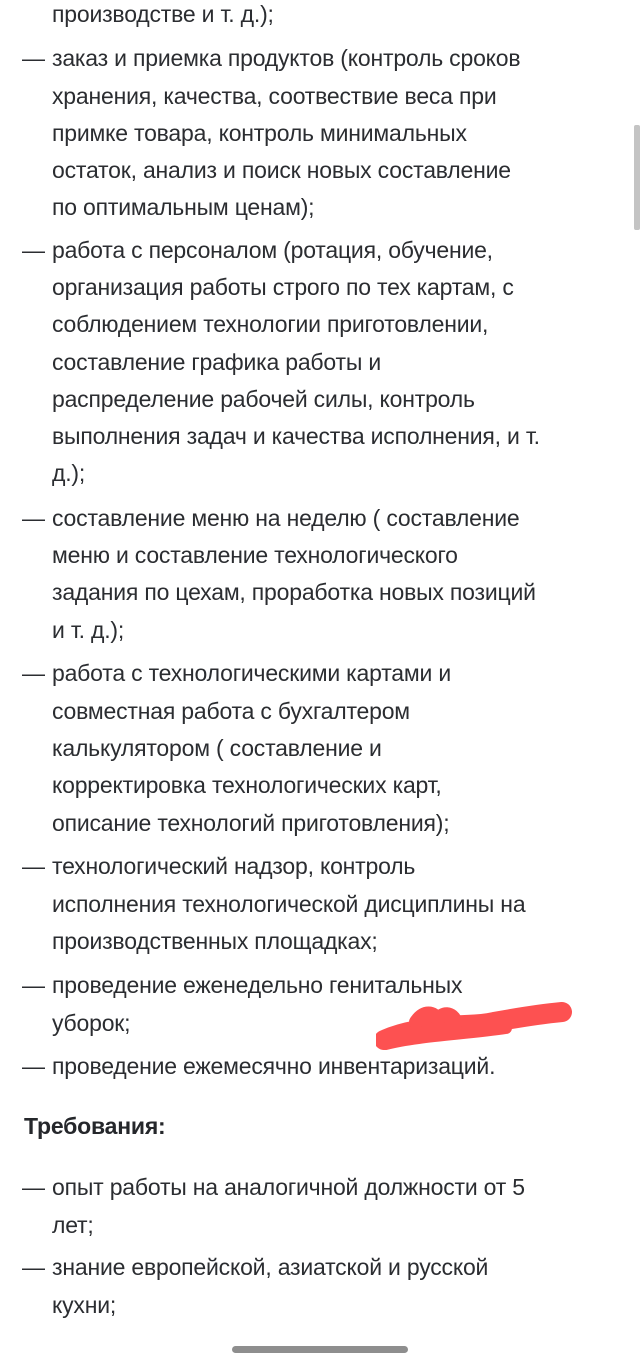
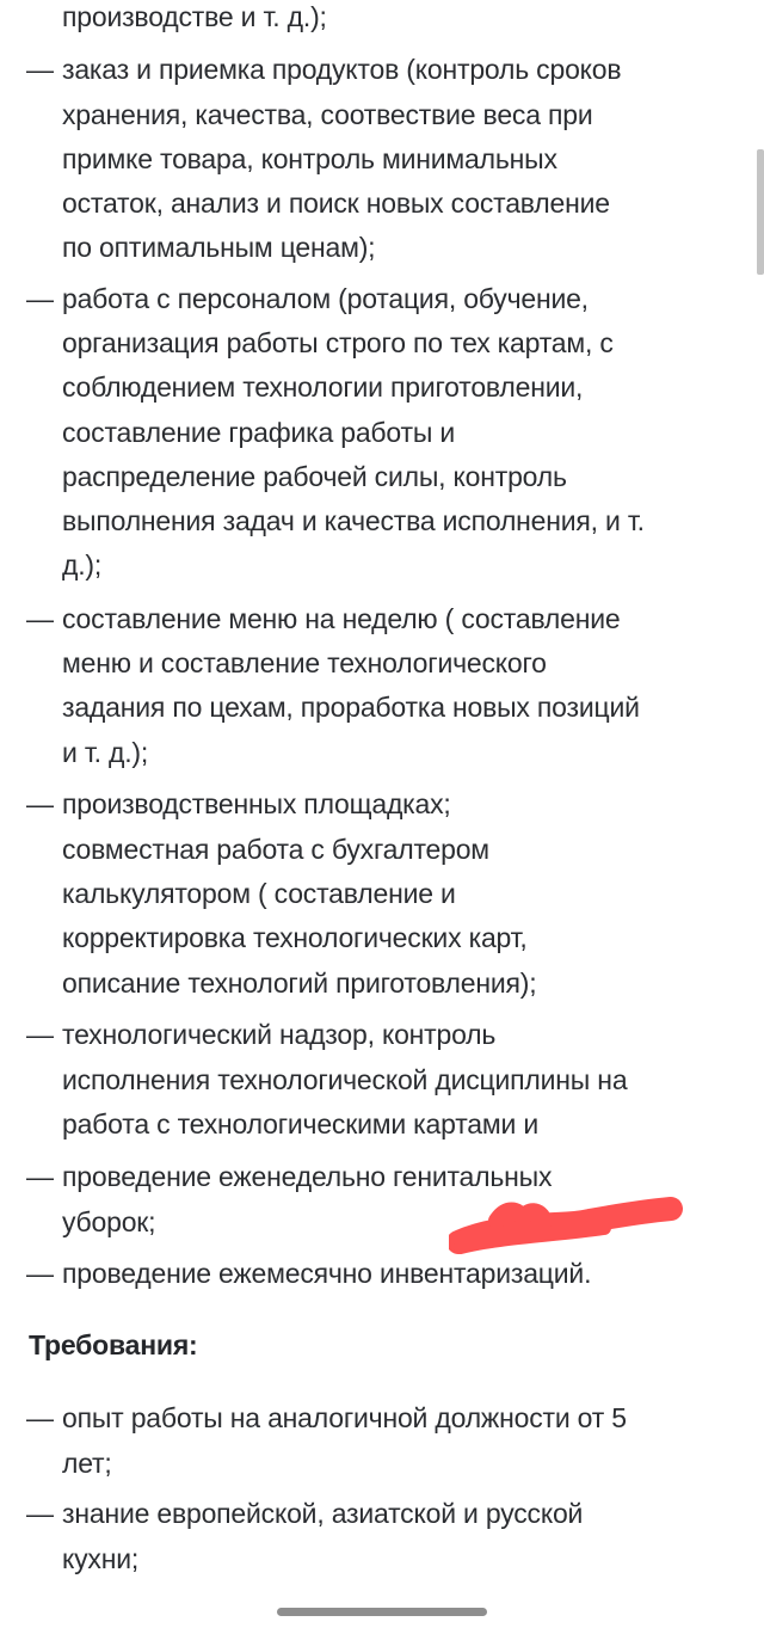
  производстве и т. д.);
  —
  заказ и приемка продуктов (контроль сроков
  хранения, качества, соотвествие веса при
  примке товара, контроль минимальных
  остаток, анализ и поиск новых составление
  по оптимальным ценам);
  —
  работа с персоналом (ротация, обучение,
  организация работы строго по тех картам, с
  соблюдением технологии приготовлении,
  составление графика работы и
  распределение рабочей силы, контроль
  выполнения задач и качества исполнения, и т.
  д.);
  —
  составление меню на неделю ( составление
  меню и составление технологического
  задания по цехам, проработка новых позиций
  и т. д.);
  —
- работа с технологическими картами и
+ производственных площадках;
  совместная работа с бухгалтером
  калькулятором ( составление и
  корректировка технологических карт,
  описание технологий приготовления);
  —
  технологический надзор, контроль
  исполнения технологической дисциплины на
- производственных площадках;
+ работа с технологическими картами и
  —
  проведение еженедельно генитальных
  уборок;
  —
  проведение ежемесячно инвентаризаций.
  Требования:
  —
  опыт работы на аналогичной должности от 5
  лет;
  —
  знание европейской, азиатской и русской
  кухни;
